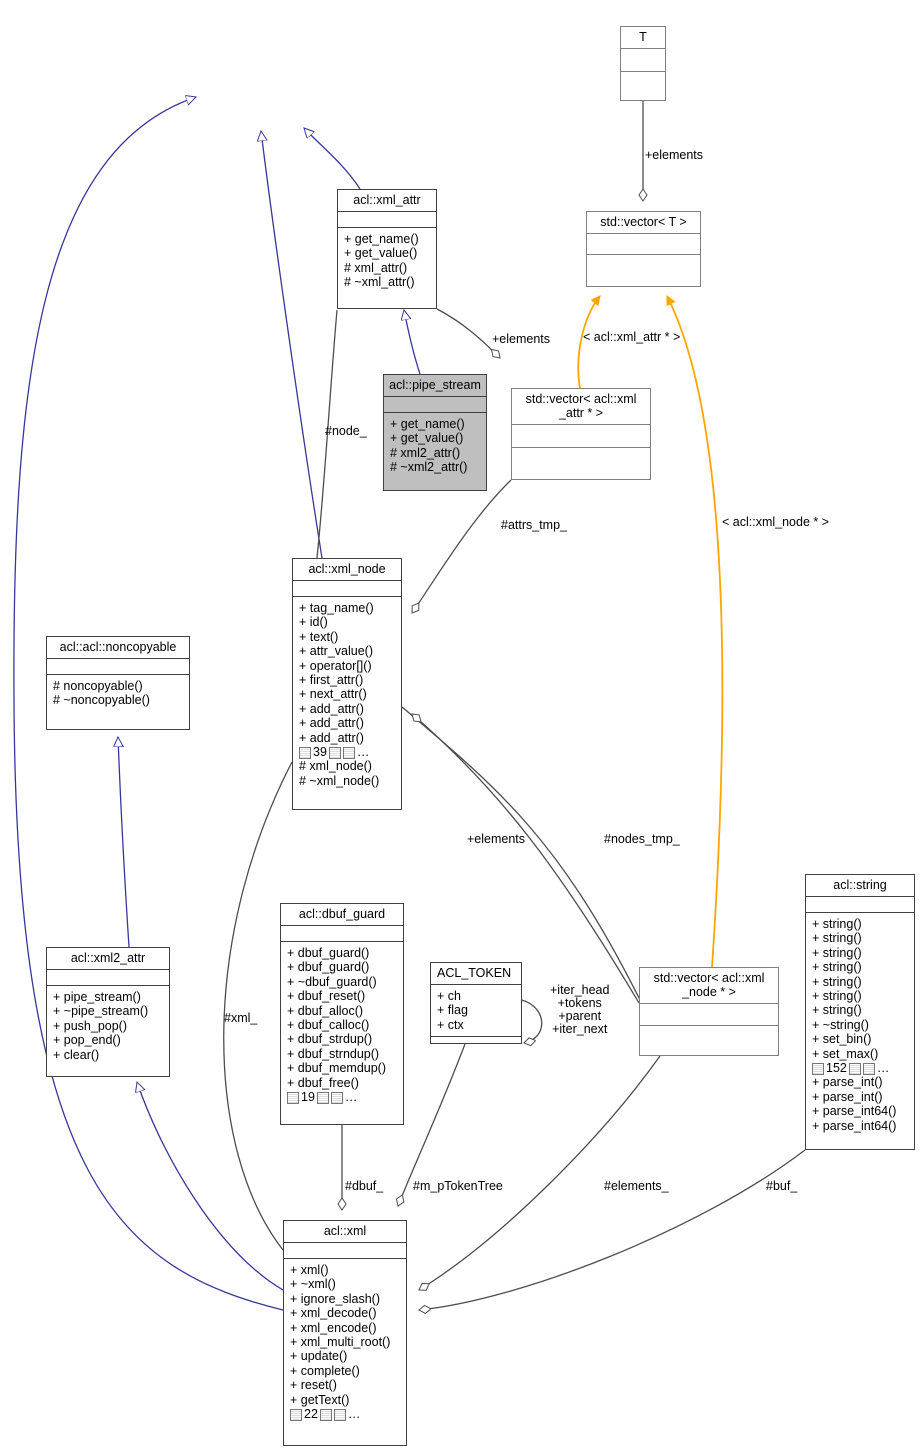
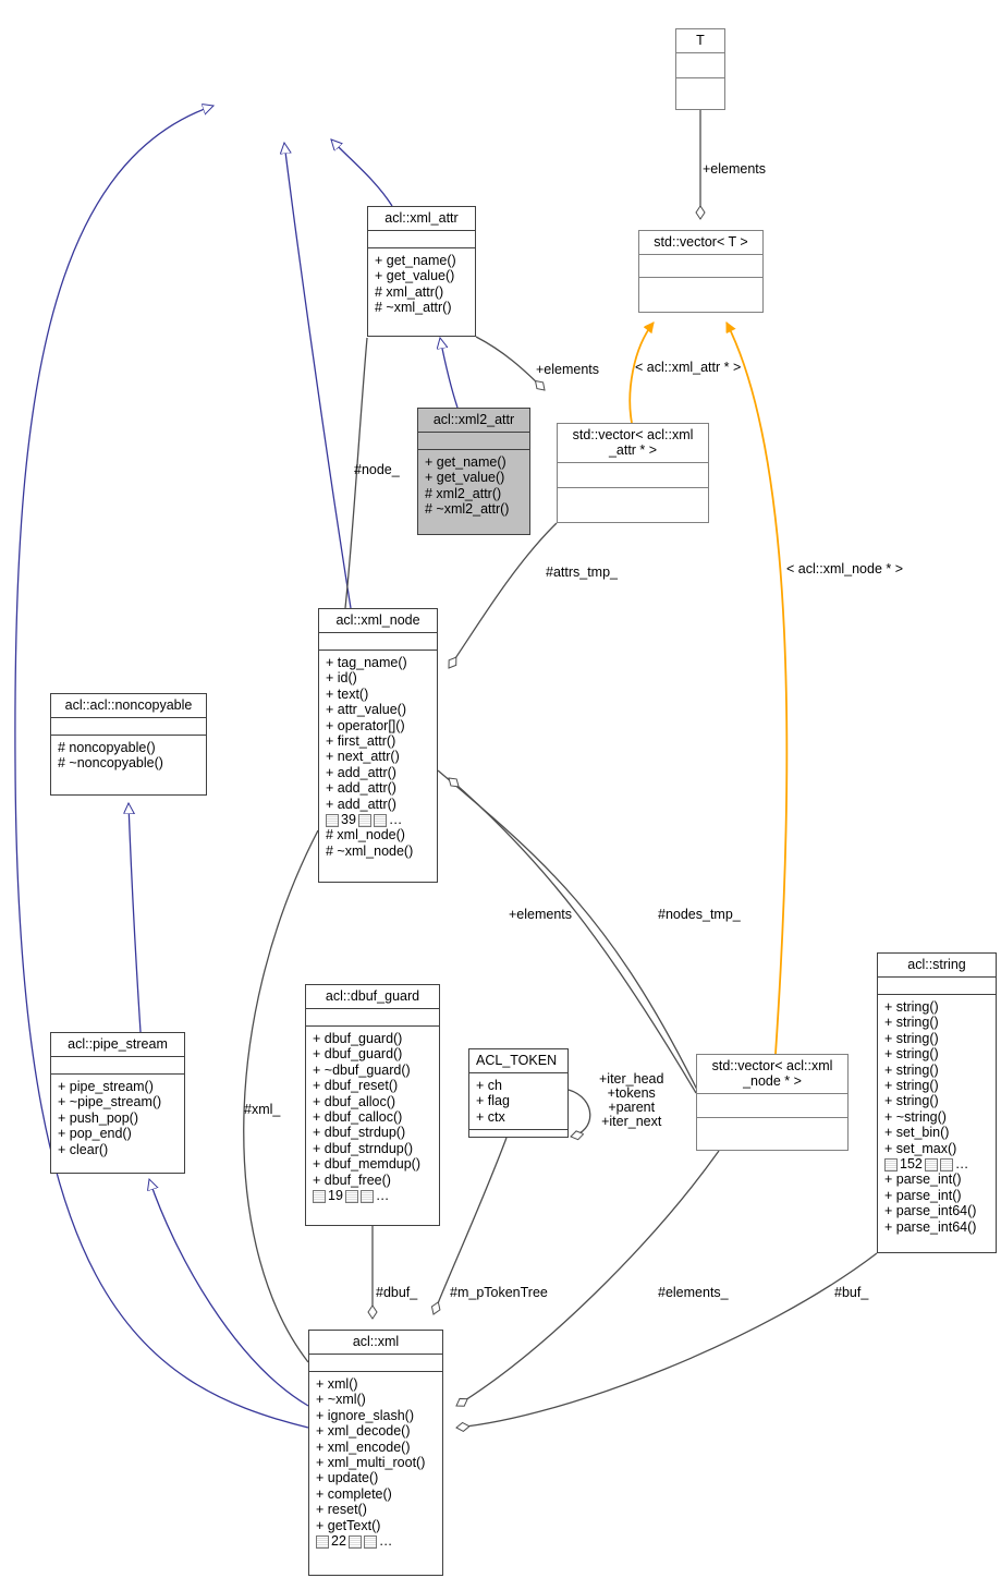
  T
  acl::xml_attr
  + get_name()
  + get_value()
  # xml_attr()
  # ~xml_attr()
  std::vector< T >
- acl::pipe_stream
+ acl::xml2_attr
  + get_name()
  + get_value()
  # xml2_attr()
  # ~xml2_attr()
  std::vector< acl::xml
  _attr * >
  acl::xml_node
  + tag_name()
  + id()
  + text()
  + attr_value()
  + operator[]()
  + first_attr()
  + next_attr()
  + add_attr()
  + add_attr()
  + add_attr()
  39
  …
  # xml_node()
  # ~xml_node()
  acl::acl::noncopyable
  # noncopyable()
  # ~noncopyable()
  acl::string
  + string()
  + string()
  + string()
  + string()
  + string()
  + string()
  + string()
  + ~string()
  + set_bin()
  + set_max()
  152
  …
  + parse_int()
  + parse_int()
  + parse_int64()
  + parse_int64()
- acl::xml2_attr
+ acl::pipe_stream
  + pipe_stream()
  + ~pipe_stream()
  + push_pop()
  + pop_end()
  + clear()
  acl::dbuf_guard
  + dbuf_guard()
  + dbuf_guard()
  + ~dbuf_guard()
  + dbuf_reset()
  + dbuf_alloc()
  + dbuf_calloc()
  + dbuf_strdup()
  + dbuf_strndup()
  + dbuf_memdup()
  + dbuf_free()
  19
  …
  ACL_TOKEN
  + ch
  + flag
  + ctx
  std::vector< acl::xml
  _node * >
  acl::xml
  + xml()
  + ~xml()
  + ignore_slash()
  + xml_decode()
  + xml_encode()
  + xml_multi_root()
  + update()
  + complete()
  + reset()
  + getText()
  22
  …
  +elements
  +elements
  < acl::xml_attr * >
  #node_
  #attrs_tmp_
  < acl::xml_node * >
  +elements
  #nodes_tmp_
  #xml_
  +iter_head
  +tokens
  +parent
  +iter_next
  #dbuf_
  #m_pTokenTree
  #elements_
  #buf_
